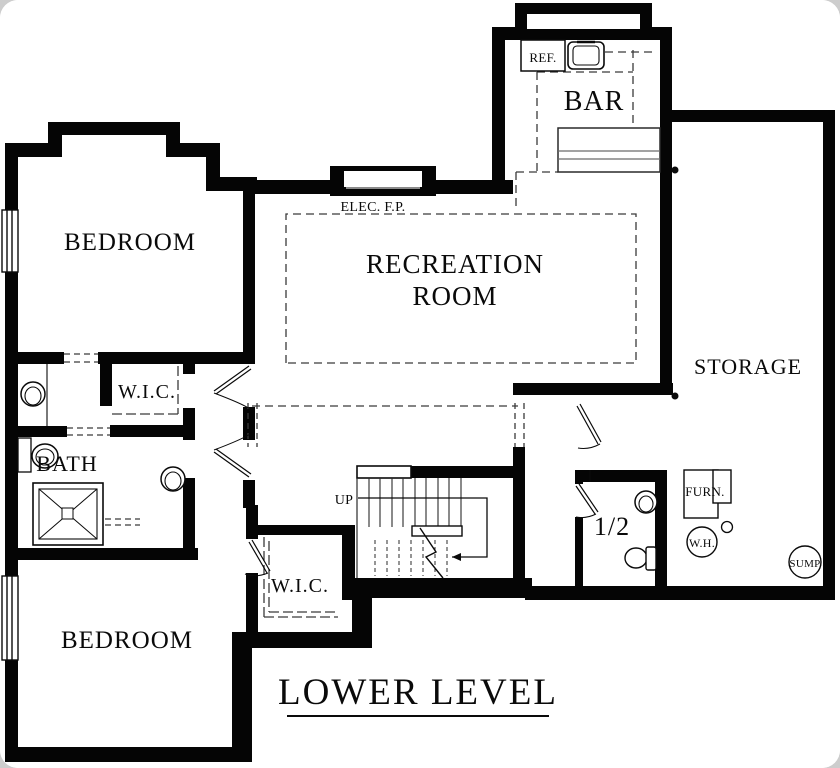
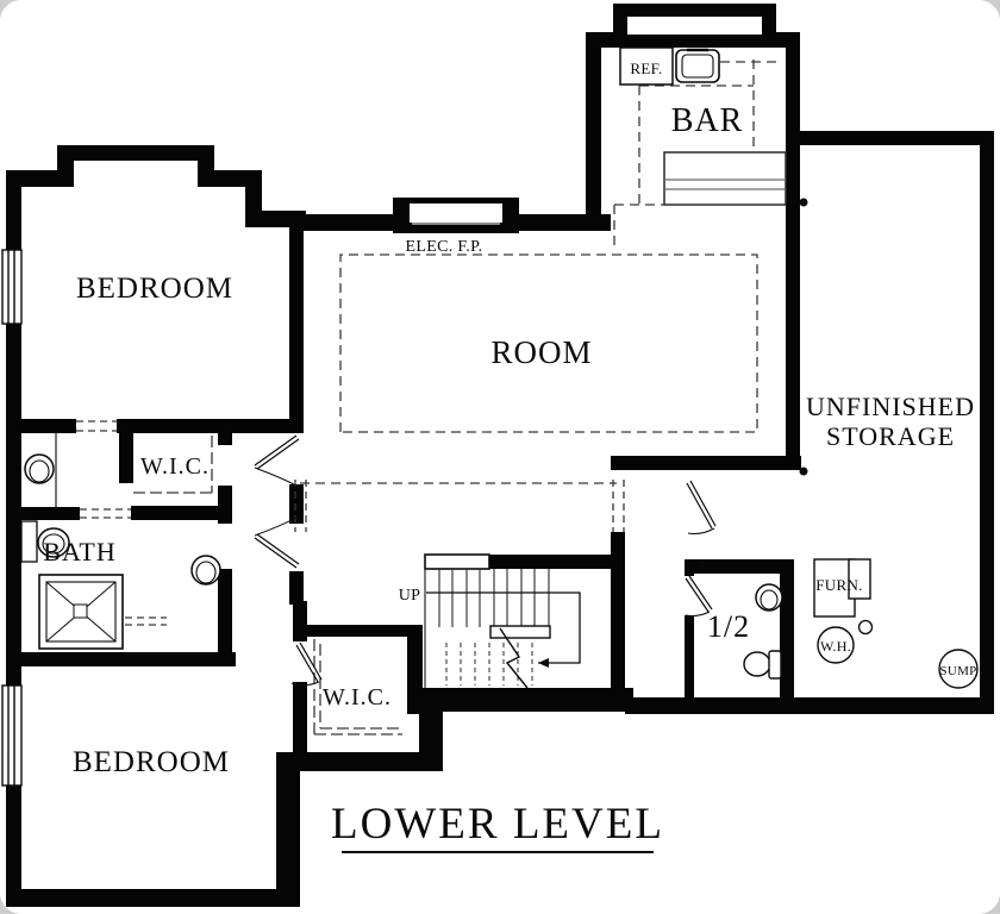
  BEDROOM
- RECREATION
  ROOM
  BAR
+ UNFINISHED
  STORAGE
  W.I.C.
  BATH
  W.I.C.
  BEDROOM
  1/2
  REF.
  ELEC. F.P.
  UP
  FURN.
  W.H.
  SUMP
  LOWER LEVEL
